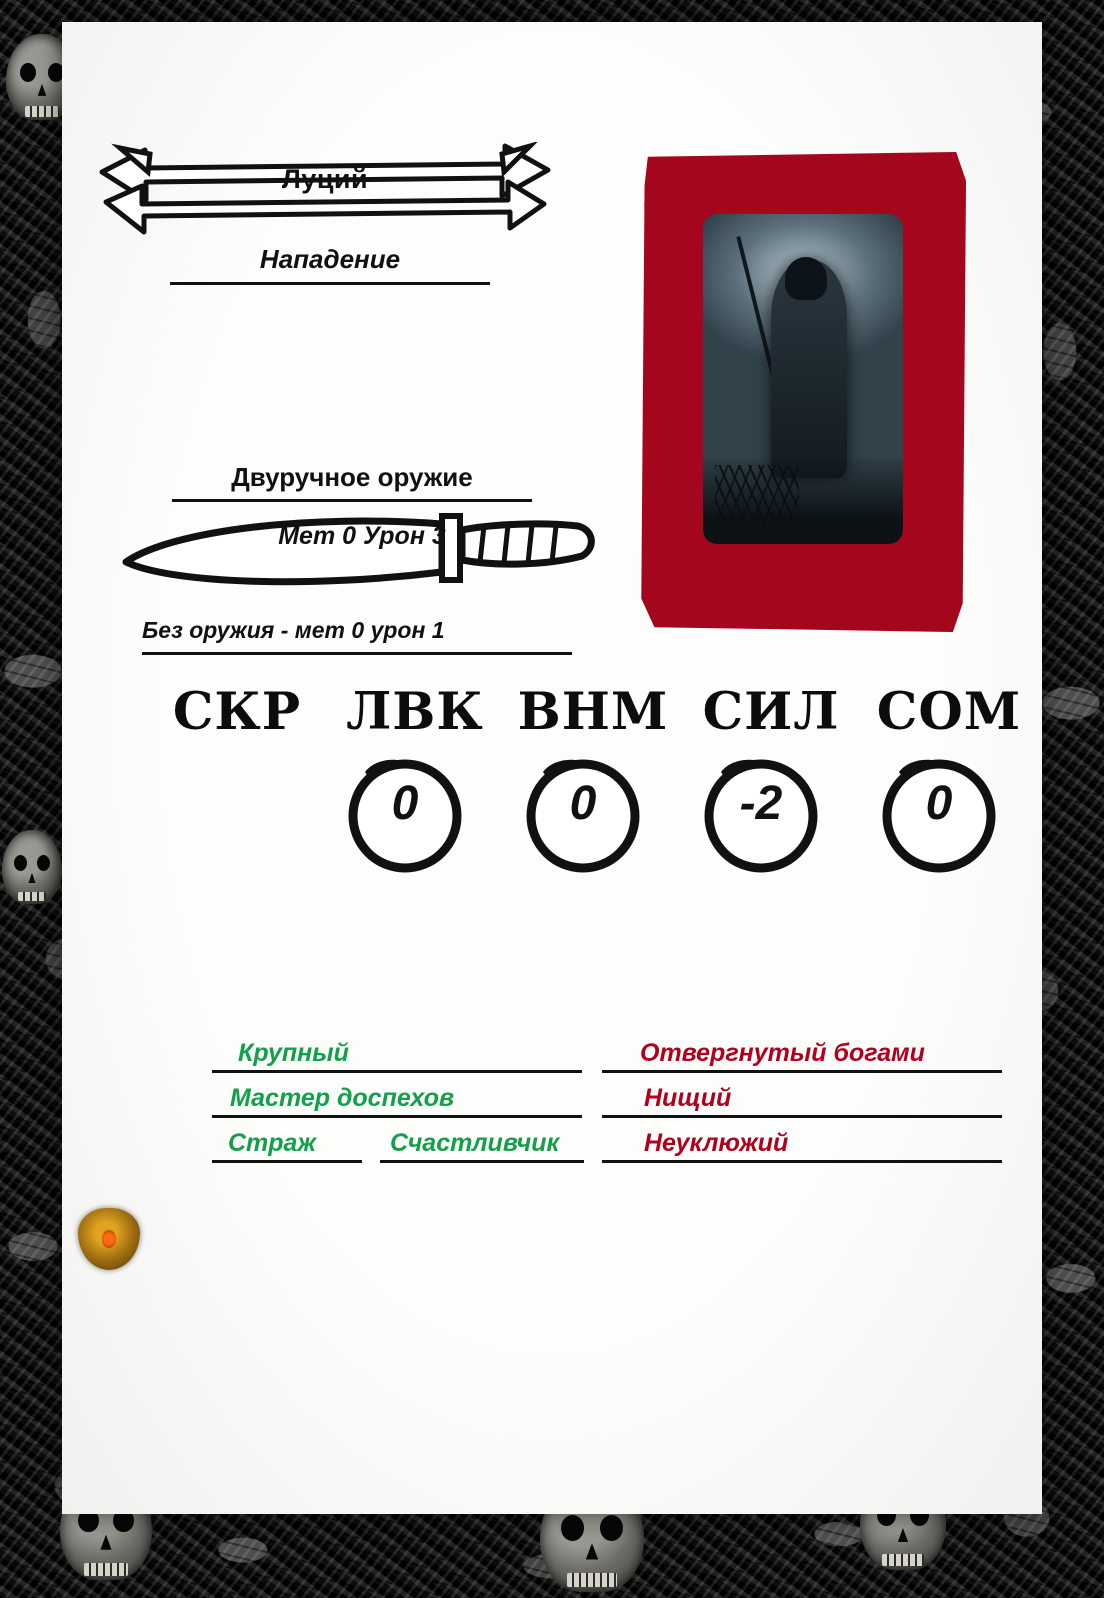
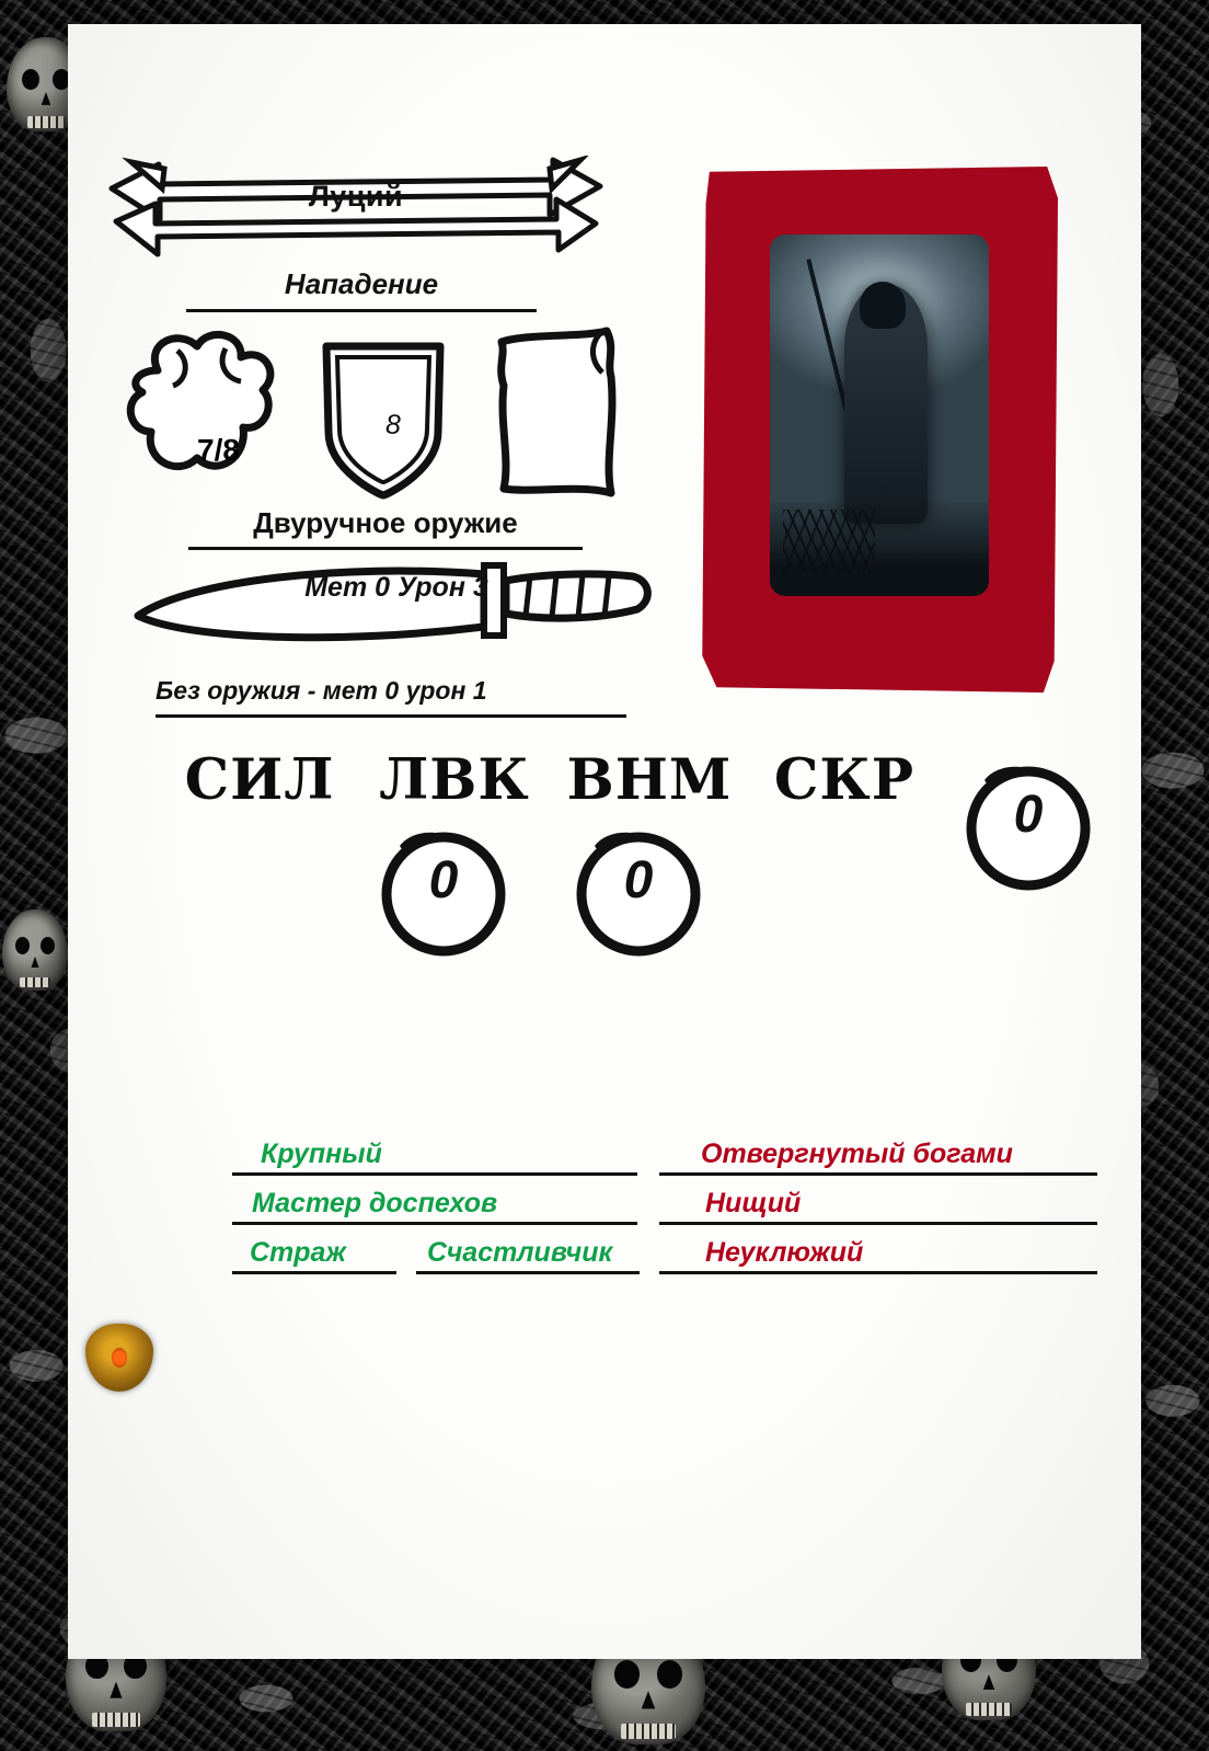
  Луций
  Нападение
+ 7/8
+ 8
  Двуручное оружие
  Мет 0 Урон 3
  Без оружия - мет 0 урон 1
- СКР
+ СИЛ
  ЛВК
  0
  ВНМ
  0
- СИЛ
+ СКР
- -2
- СОМ
  0
  Крупный
  Отвергнутый богами
  Мастер доспехов
  Нищий
  Страж
  Счастливчик
  Неуклюжий
